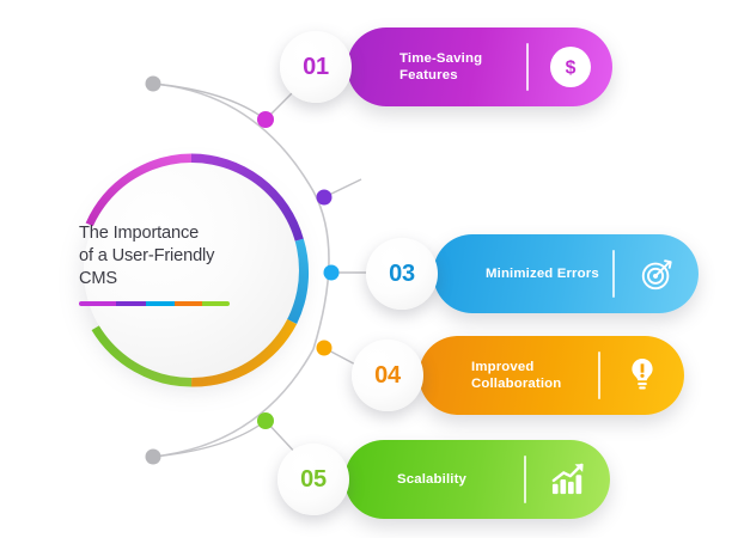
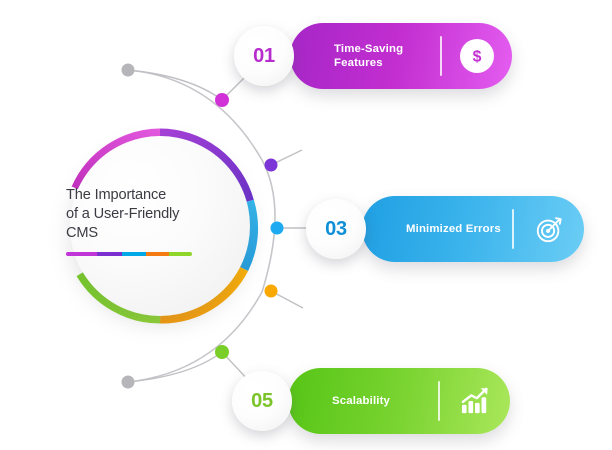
  The Importance
  of a User-Friendly
  CMS
  Time-Saving Features
  $
  01
  Minimized Errors
  03
- Improved Collaboration
- 04
  Scalability
  05
